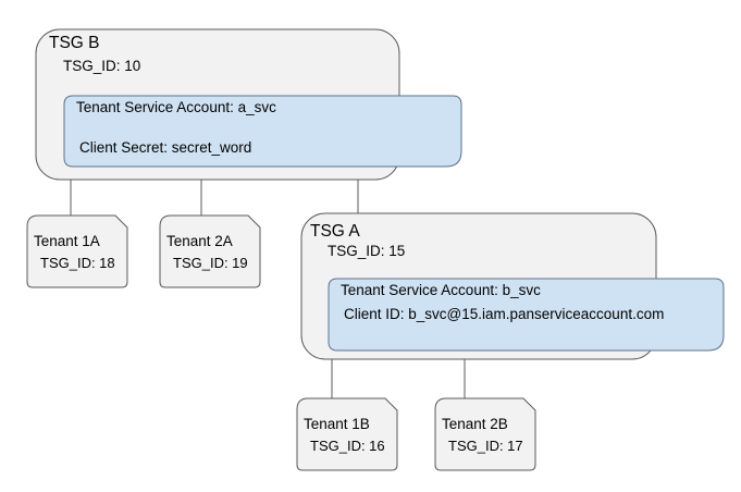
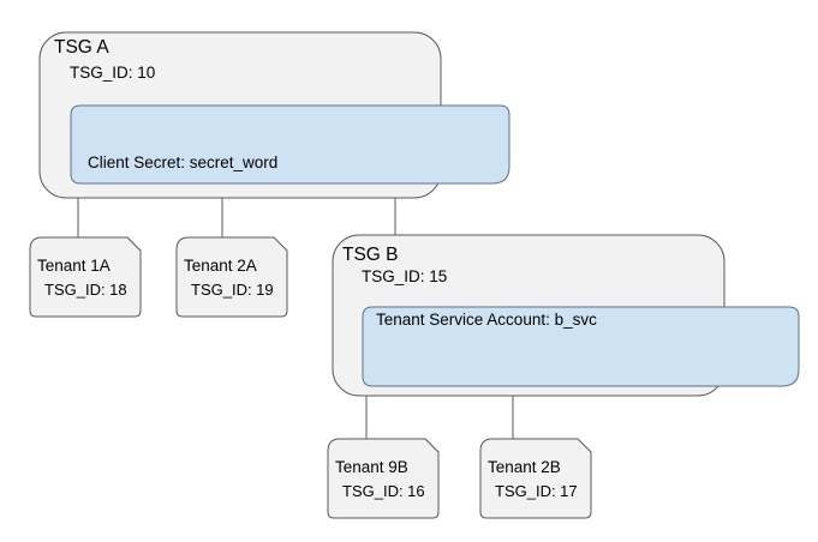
- TSG B
+ TSG A
  TSG_ID: 10
- Tenant Service Account: a_svc
  Client Secret: secret_word
  Tenant 1A
  TSG_ID: 18
  Tenant 2A
  TSG_ID: 19
- TSG A
+ TSG B
  TSG_ID: 15
  Tenant Service Account: b_svc
- Client ID: b_svc@15.iam.panserviceaccount.com
- Tenant 1B
+ Tenant 9B
  TSG_ID: 16
  Tenant 2B
  TSG_ID: 17
